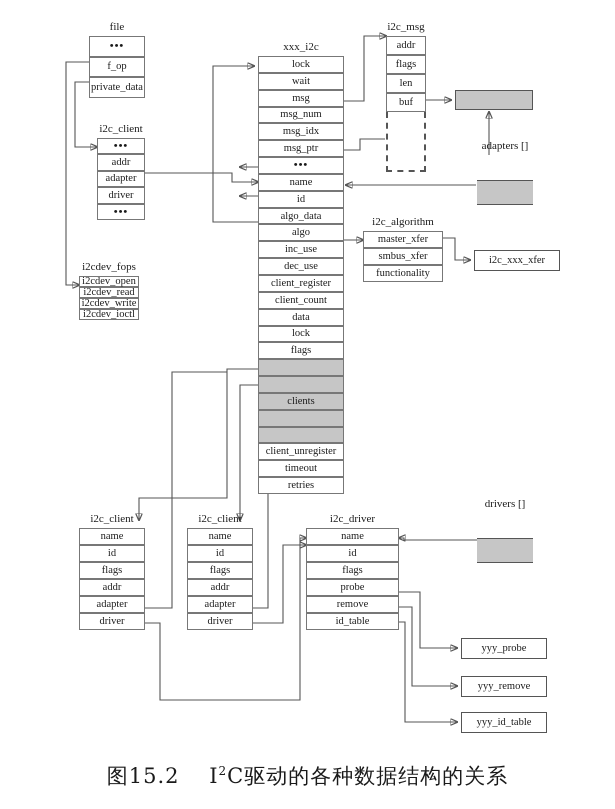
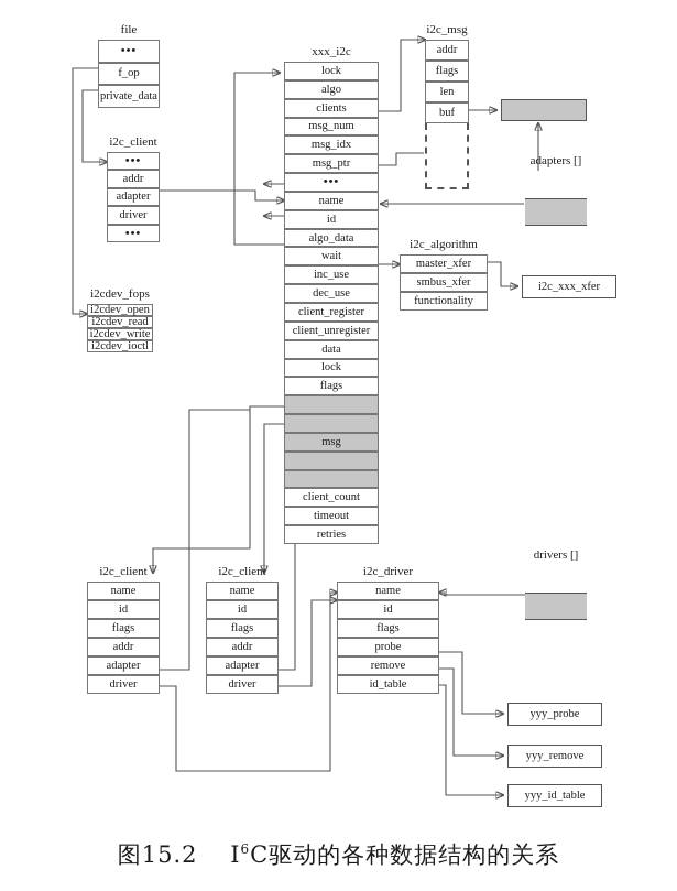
  file
  •••
  f_op
  private_data
  i2c_client
  •••
  addr
  adapter
  driver
  •••
  i2cdev_fops
  i2cdev_open
  i2cdev_read
  i2cdev_write
  i2cdev_ioctl
  xxx_i2c
  lock
- wait
+ algo
- msg
+ clients
  msg_num
  msg_idx
  msg_ptr
  •••
  name
  id
  algo_data
- algo
+ wait
  inc_use
  dec_use
  client_register
- client_count
+ client_unregister
  data
  lock
  flags
- clients
+ msg
- client_unregister
+ client_count
  timeout
  retries
  i2c_msg
  addr
  flags
  len
  buf
  adapters []
  i2c_algorithm
  master_xfer
  smbus_xfer
  functionality
  i2c_xxx_xfer
  i2c_client
  name
  id
  flags
  addr
  adapter
  driver
  i2c_client
  name
  id
  flags
  addr
  adapter
  driver
  i2c_driver
  name
  id
  flags
  probe
  remove
  id_table
  drivers []
  yyy_probe
  yyy_remove
  yyy_id_table
- 图15.2 I2C驱动的各种数据结构的关系
+ 图15.2 I6C驱动的各种数据结构的关系
